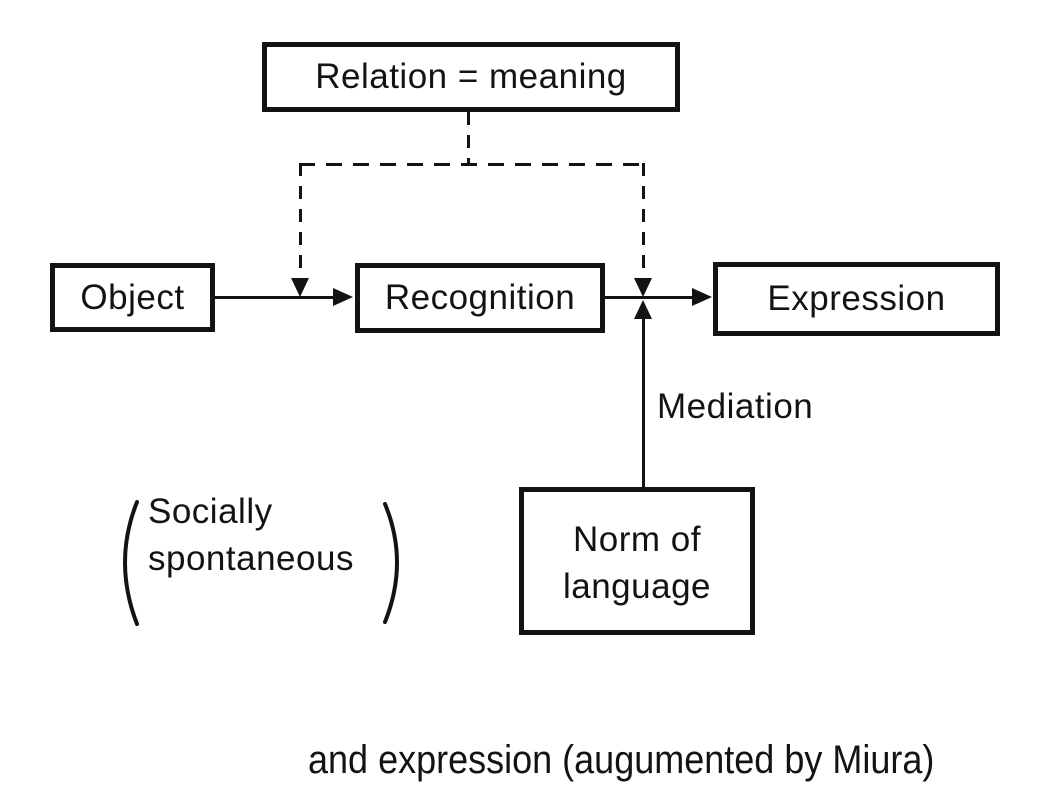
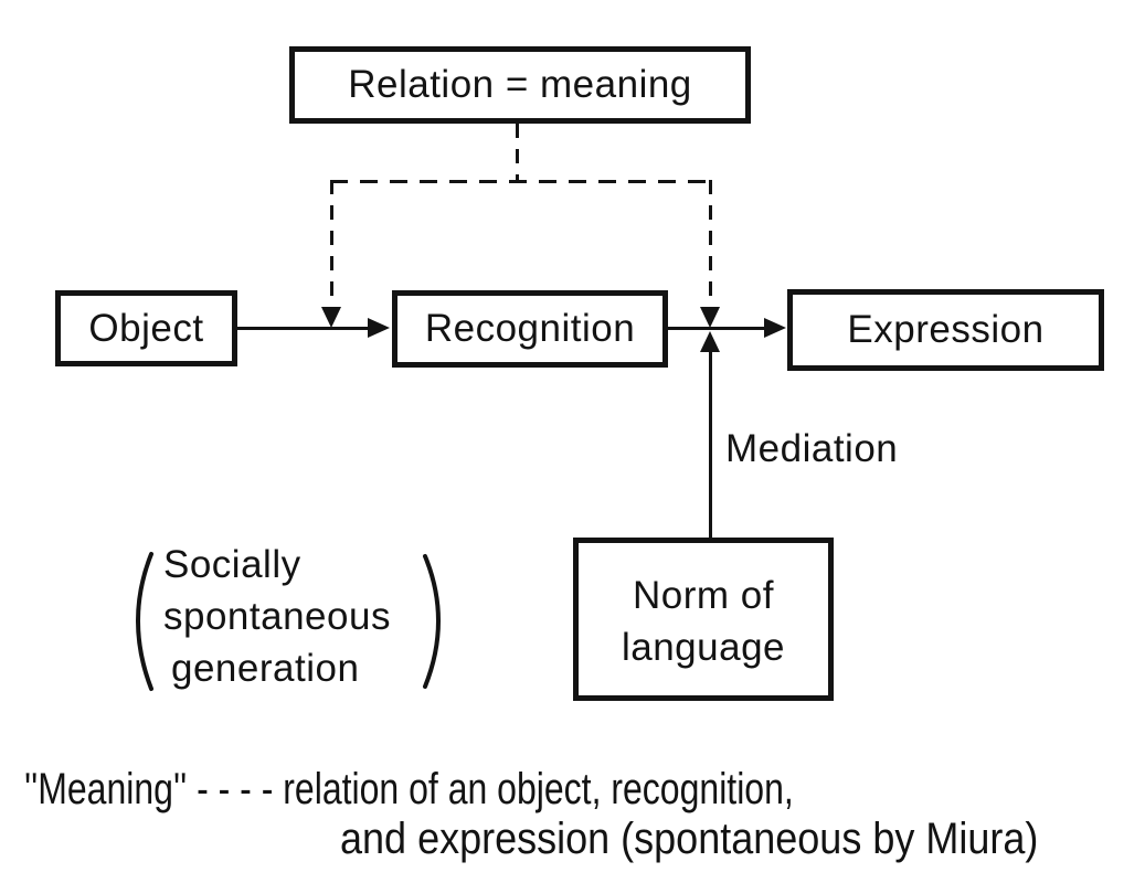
  Relation = meaning
  Object
  Recognition
  Expression
  Mediation
  Norm of
  language
  Socially
  spontaneous
+ generation
+ ''Meaning'' - - - - relation of an object, recognition,
- and expression (augumented by Miura)
+ and expression (spontaneous by Miura)
